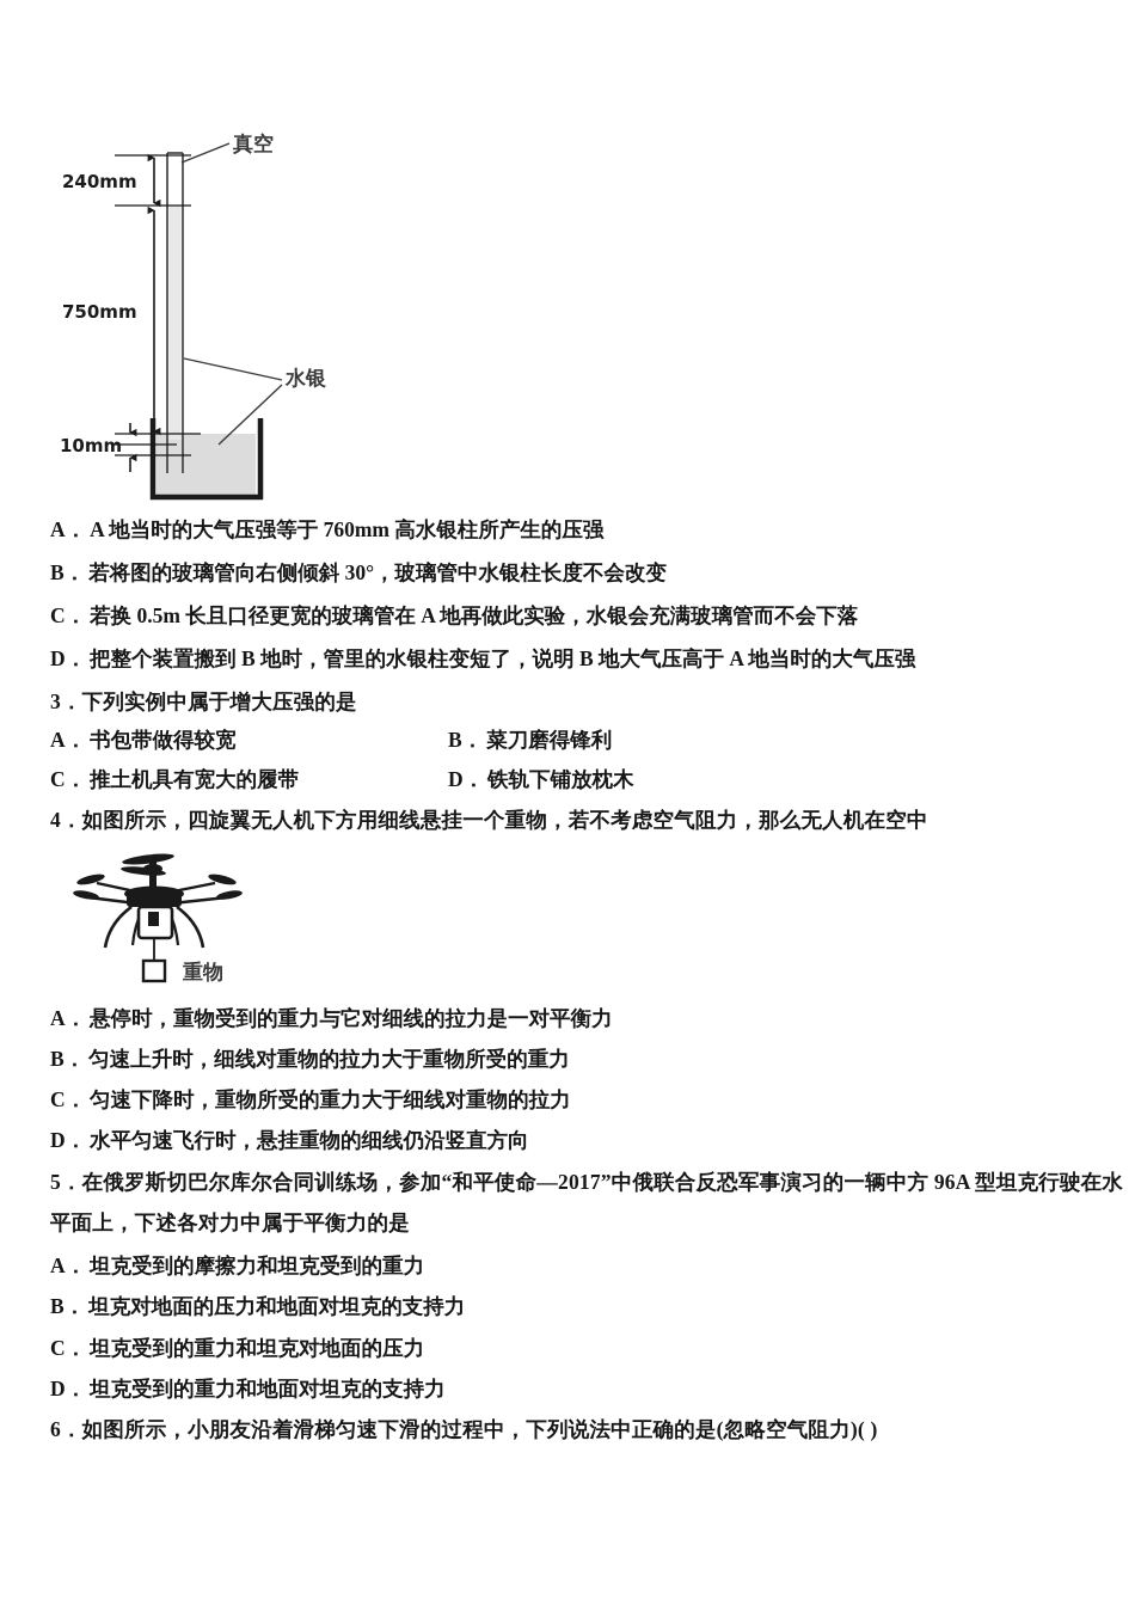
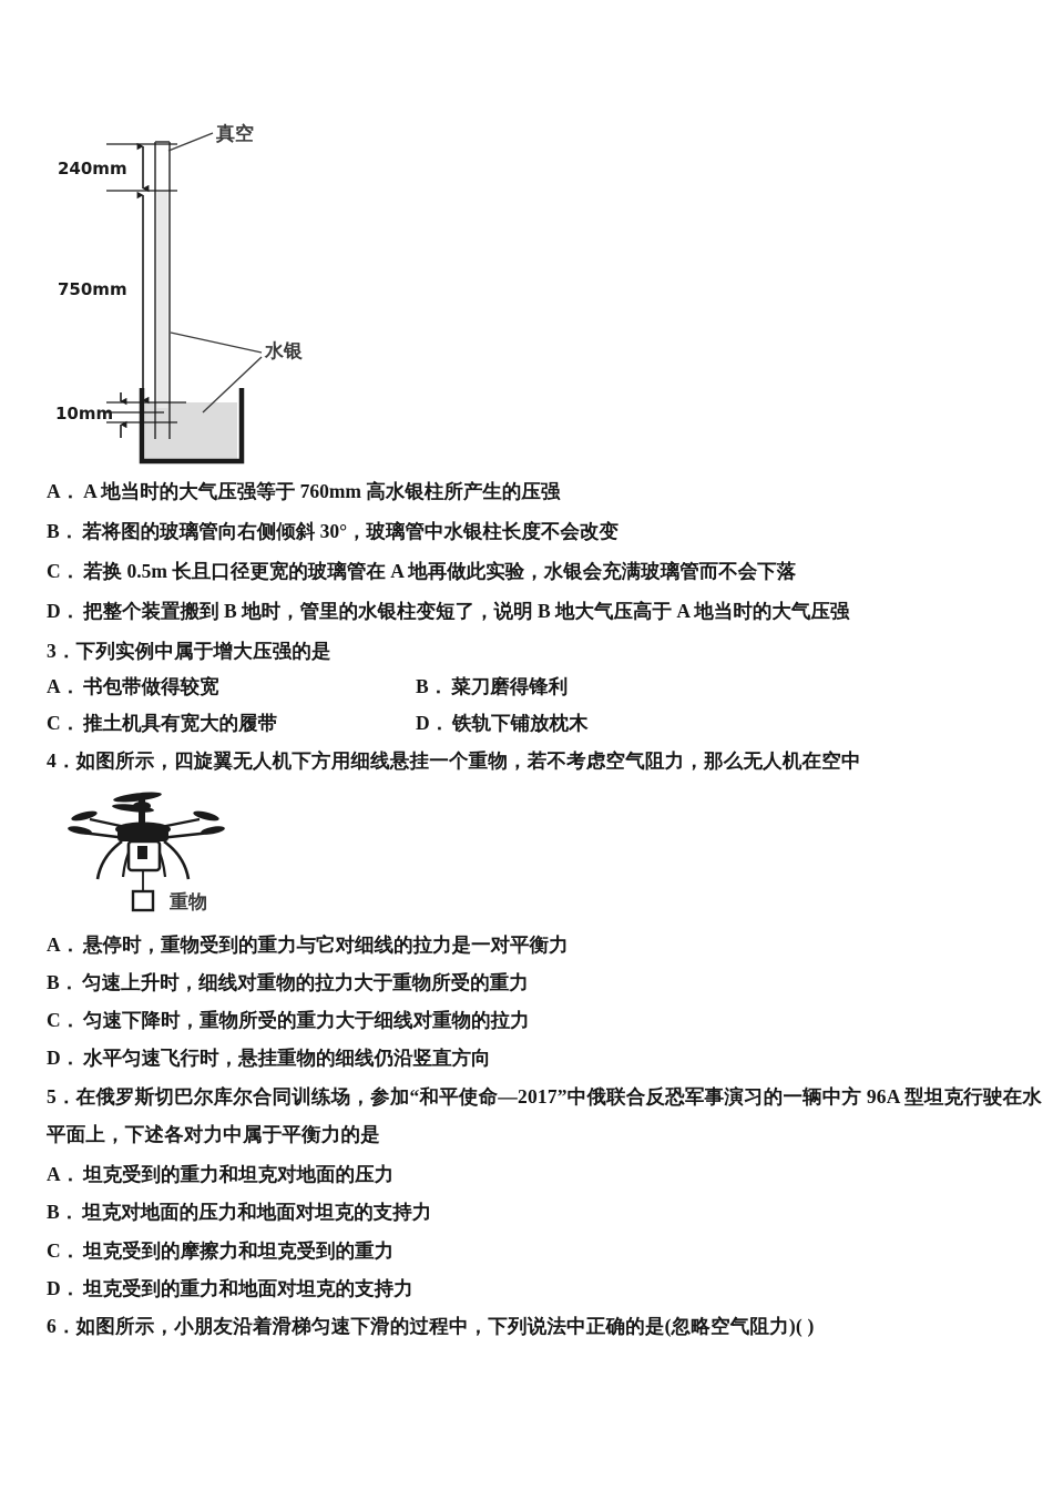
  240mm
  750mm
  10mm
  真空
  水银
  A． A 地当时的大气压强等于 760mm 高水银柱所产生的压强
  B． 若将图的玻璃管向右侧倾斜 30°，玻璃管中水银柱长度不会改变
  C． 若换 0.5m 长且口径更宽的玻璃管在 A 地再做此实验，水银会充满玻璃管而不会下落
  D． 把整个装置搬到 B 地时，管里的水银柱变短了，说明 B 地大气压高于 A 地当时的大气压强
  3．下列实例中属于增大压强的是
  A． 书包带做得较宽
  B． 菜刀磨得锋利
  C． 推土机具有宽大的履带
  D． 铁轨下铺放枕木
  4．如图所示，四旋翼无人机下方用细线悬挂一个重物，若不考虑空气阻力，那么无人机在空中
  重物
  A． 悬停时，重物受到的重力与它对细线的拉力是一对平衡力
  B． 匀速上升时，细线对重物的拉力大于重物所受的重力
  C． 匀速下降时，重物所受的重力大于细线对重物的拉力
  D． 水平匀速飞行时，悬挂重物的细线仍沿竖直方向
  5．在俄罗斯切巴尔库尔合同训练场，参加“和平使命—2017”中俄联合反恐军事演习的一辆中方 96A 型坦克行驶在水
  平面上，下述各对力中属于平衡力的是
- A． 坦克受到的摩擦力和坦克受到的重力
+ A． 坦克受到的重力和坦克对地面的压力
  B． 坦克对地面的压力和地面对坦克的支持力
- C． 坦克受到的重力和坦克对地面的压力
+ C． 坦克受到的摩擦力和坦克受到的重力
  D． 坦克受到的重力和地面对坦克的支持力
  6．如图所示，小朋友沿着滑梯匀速下滑的过程中，下列说法中正确的是(忽略空气阻力)( )
